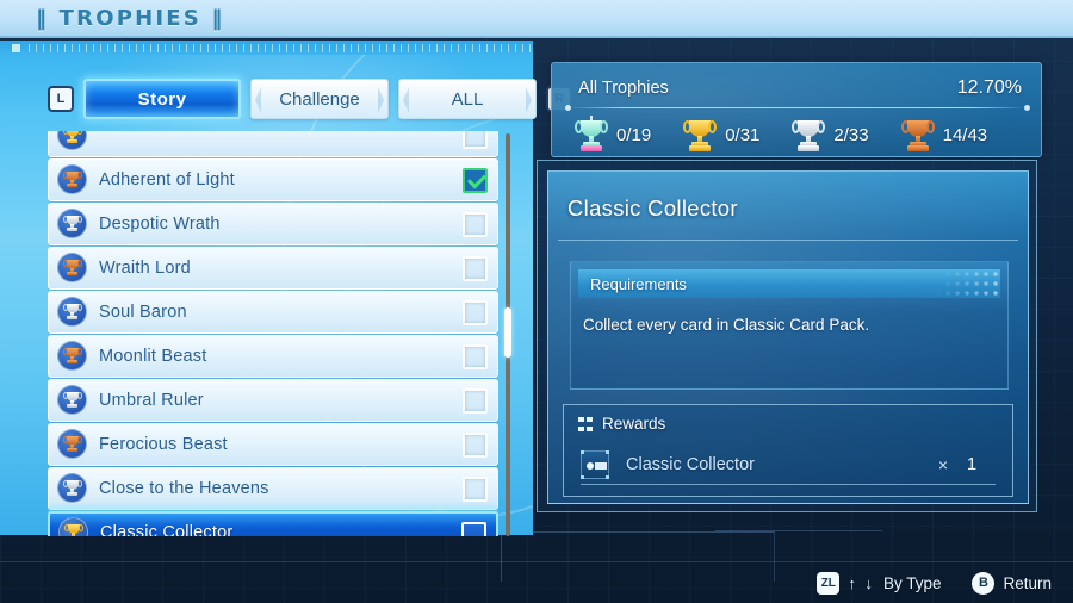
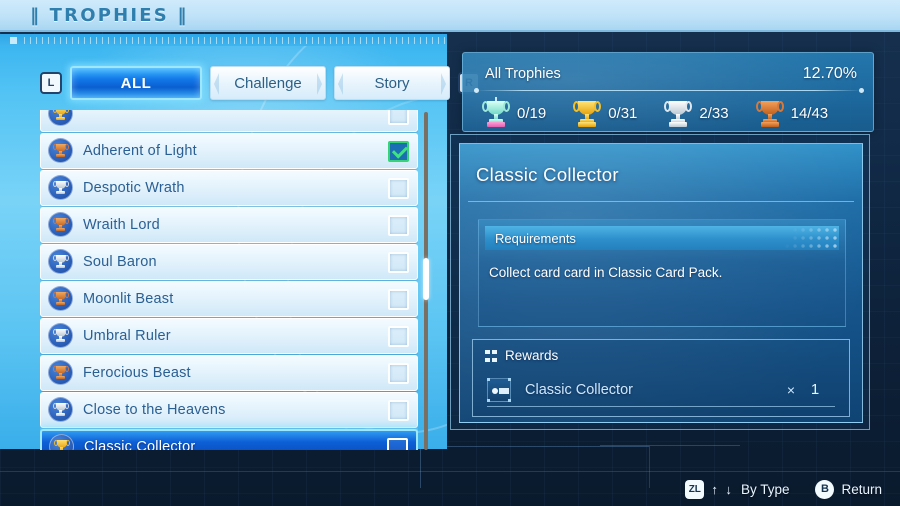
  ‖ TROPHIES ‖
  L
- Story
+ ALL
  Challenge
- ALL
+ Story
  Adherent of Light
  Despotic Wrath
  Wraith Lord
  Soul Baron
  Moonlit Beast
  Umbral Ruler
  Ferocious Beast
  Close to the Heavens
  Classic Collector
  All Trophies
  12.70%
  0/19
  0/31
  2/33
  14/43
  Classic Collector
  Requirements
- Collect every card in Classic Card Pack.
+ Collect card card in Classic Card Pack.
  Rewards
  Classic Collector
  ×
  1
  ZL
  ↑ ↓
  By Type
  B
  Return
